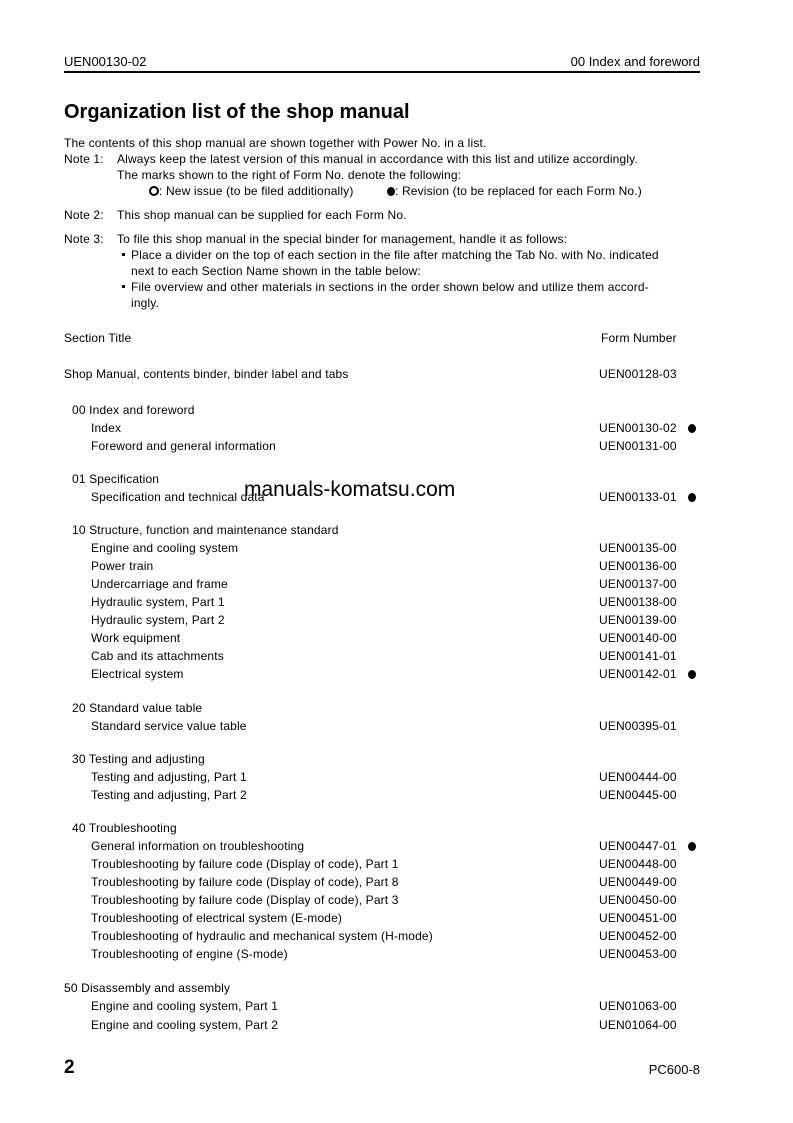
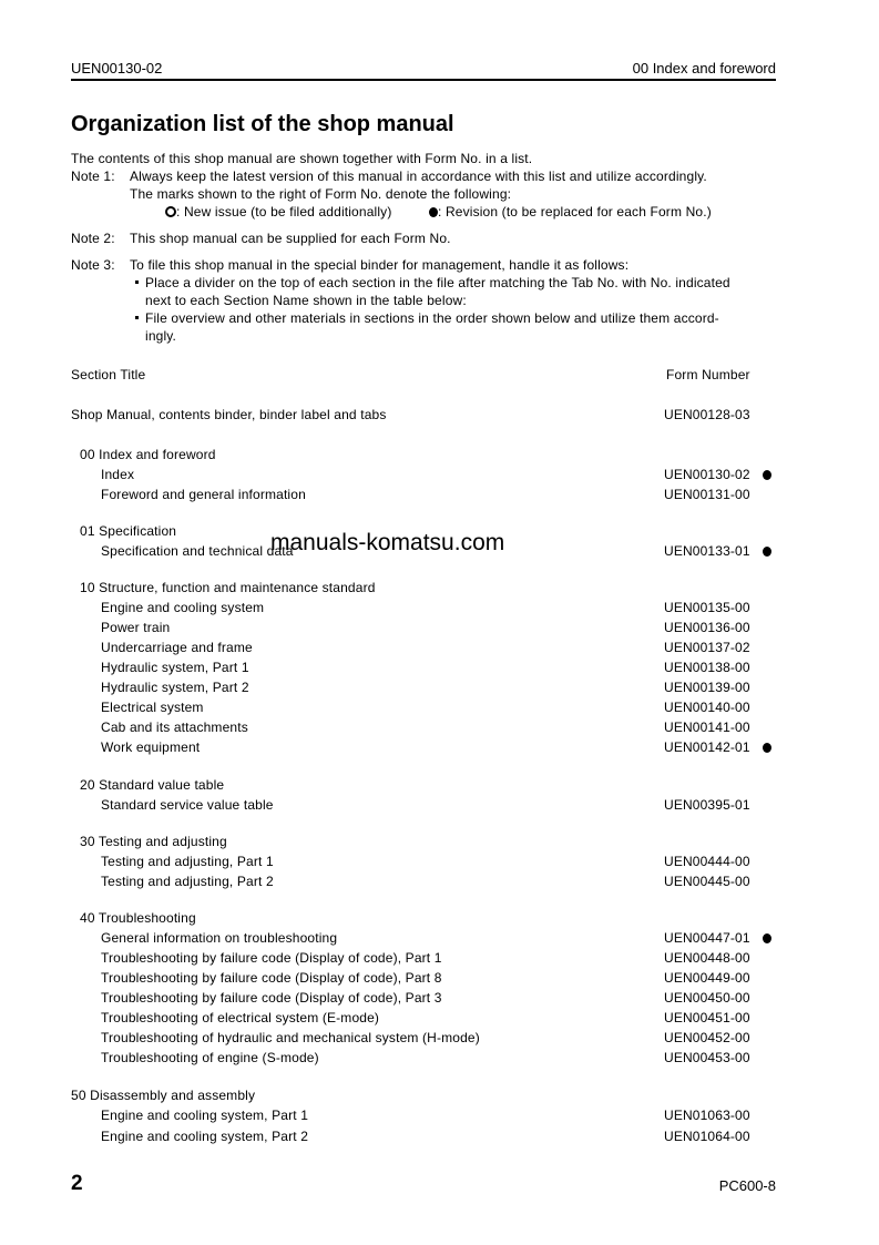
  UEN00130-02
  00 Index and foreword
  Organization list of the shop manual
- The contents of this shop manual are shown together with Power No. in a list.
+ The contents of this shop manual are shown together with Form No. in a list.
  Note 1:
  Always keep the latest version of this manual in accordance with this list and utilize accordingly.
  The marks shown to the right of Form No. denote the following:
  : New issue (to be filed additionally)
  : Revision (to be replaced for each Form No.)
  Note 2:
  This shop manual can be supplied for each Form No.
  Note 3:
  To file this shop manual in the special binder for management, handle it as follows:
  Place a divider on the top of each section in the file after matching the Tab No. with No. indicated
  next to each Section Name shown in the table below:
  File overview and other materials in sections in the order shown below and utilize them accord-
  ingly.
  Section Title
  Form Number
  Shop Manual, contents binder, binder label and tabs
  UEN00128-03
  00 Index and foreword
  Index
  UEN00130-02
  Foreword and general information
  UEN00131-00
  01 Specification
  Specification and technical data
  UEN00133-01
  manuals-komatsu.com
  10 Structure, function and maintenance standard
  Engine and cooling system
  UEN00135-00
  Power train
  UEN00136-00
  Undercarriage and frame
- UEN00137-00
+ UEN00137-02
  Hydraulic system, Part 1
  UEN00138-00
  Hydraulic system, Part 2
  UEN00139-00
- Work equipment
+ Electrical system
  UEN00140-00
  Cab and its attachments
- UEN00141-01
+ UEN00141-00
- Electrical system
+ Work equipment
  UEN00142-01
  20 Standard value table
  Standard service value table
  UEN00395-01
  30 Testing and adjusting
  Testing and adjusting, Part 1
  UEN00444-00
  Testing and adjusting, Part 2
  UEN00445-00
  40 Troubleshooting
  General information on troubleshooting
  UEN00447-01
  Troubleshooting by failure code (Display of code), Part 1
  UEN00448-00
  Troubleshooting by failure code (Display of code), Part 8
  UEN00449-00
  Troubleshooting by failure code (Display of code), Part 3
  UEN00450-00
  Troubleshooting of electrical system (E-mode)
  UEN00451-00
  Troubleshooting of hydraulic and mechanical system (H-mode)
  UEN00452-00
  Troubleshooting of engine (S-mode)
  UEN00453-00
  50 Disassembly and assembly
  Engine and cooling system, Part 1
  UEN01063-00
  Engine and cooling system, Part 2
  UEN01064-00
  2
  PC600-8
